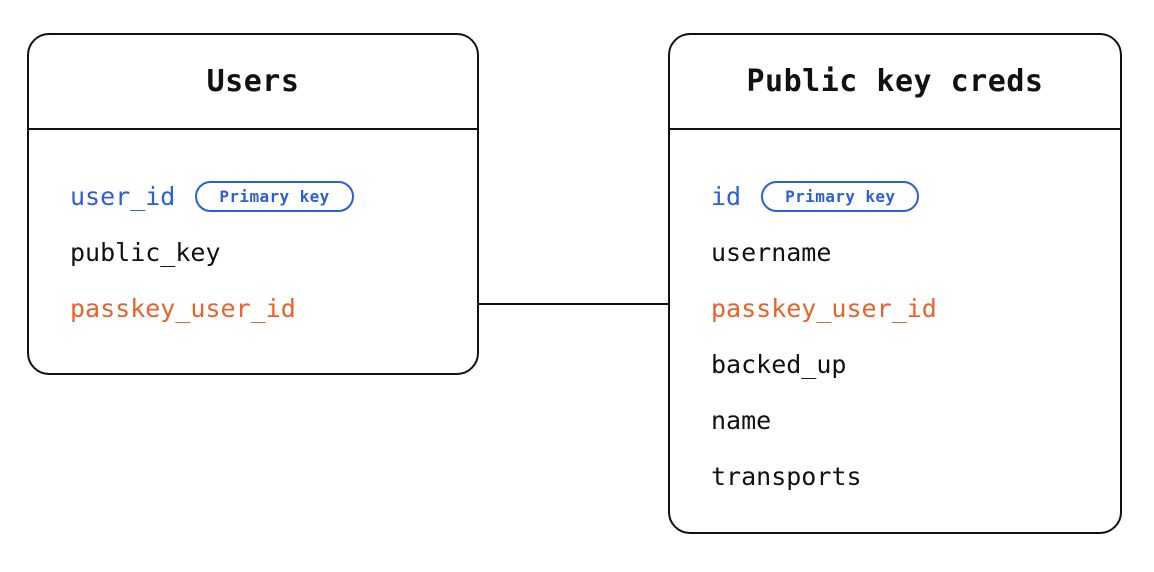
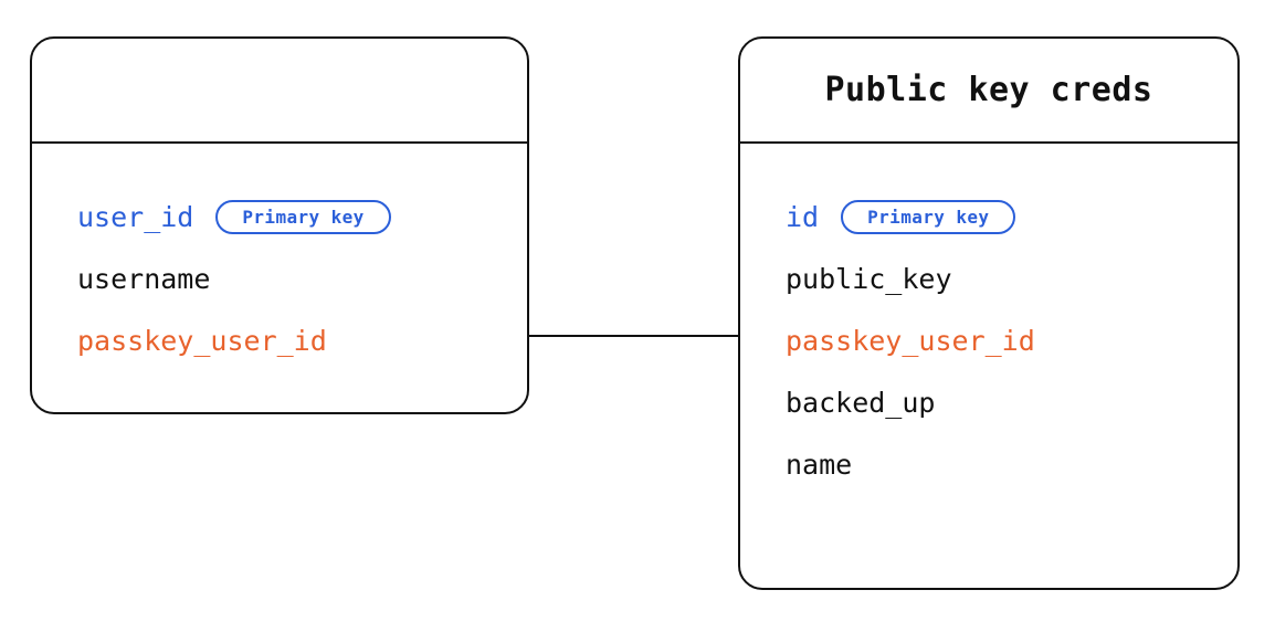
- Users
  user_id
  Primary key
- public_key
+ username
  passkey_user_id
  Public key creds
  id
  Primary key
- username
+ public_key
  passkey_user_id
  backed_up
  name
- transports
